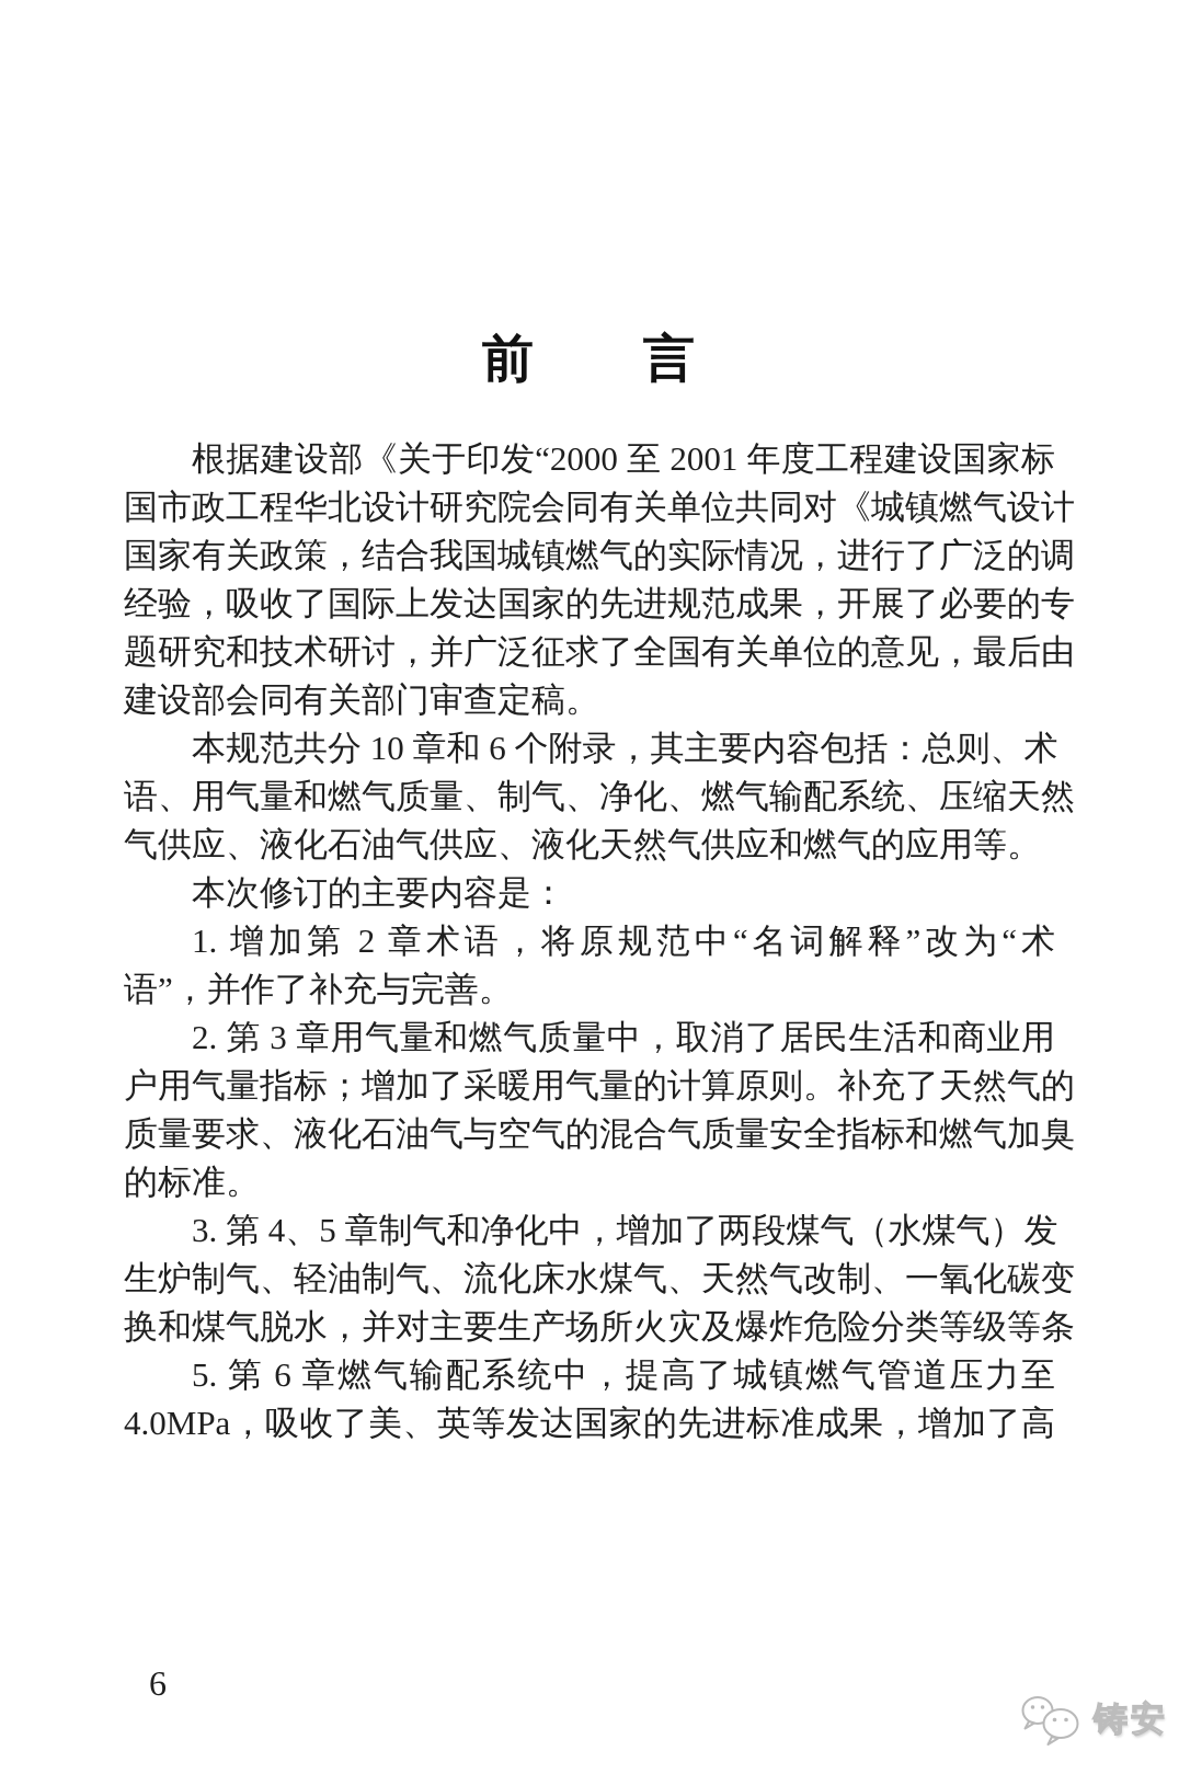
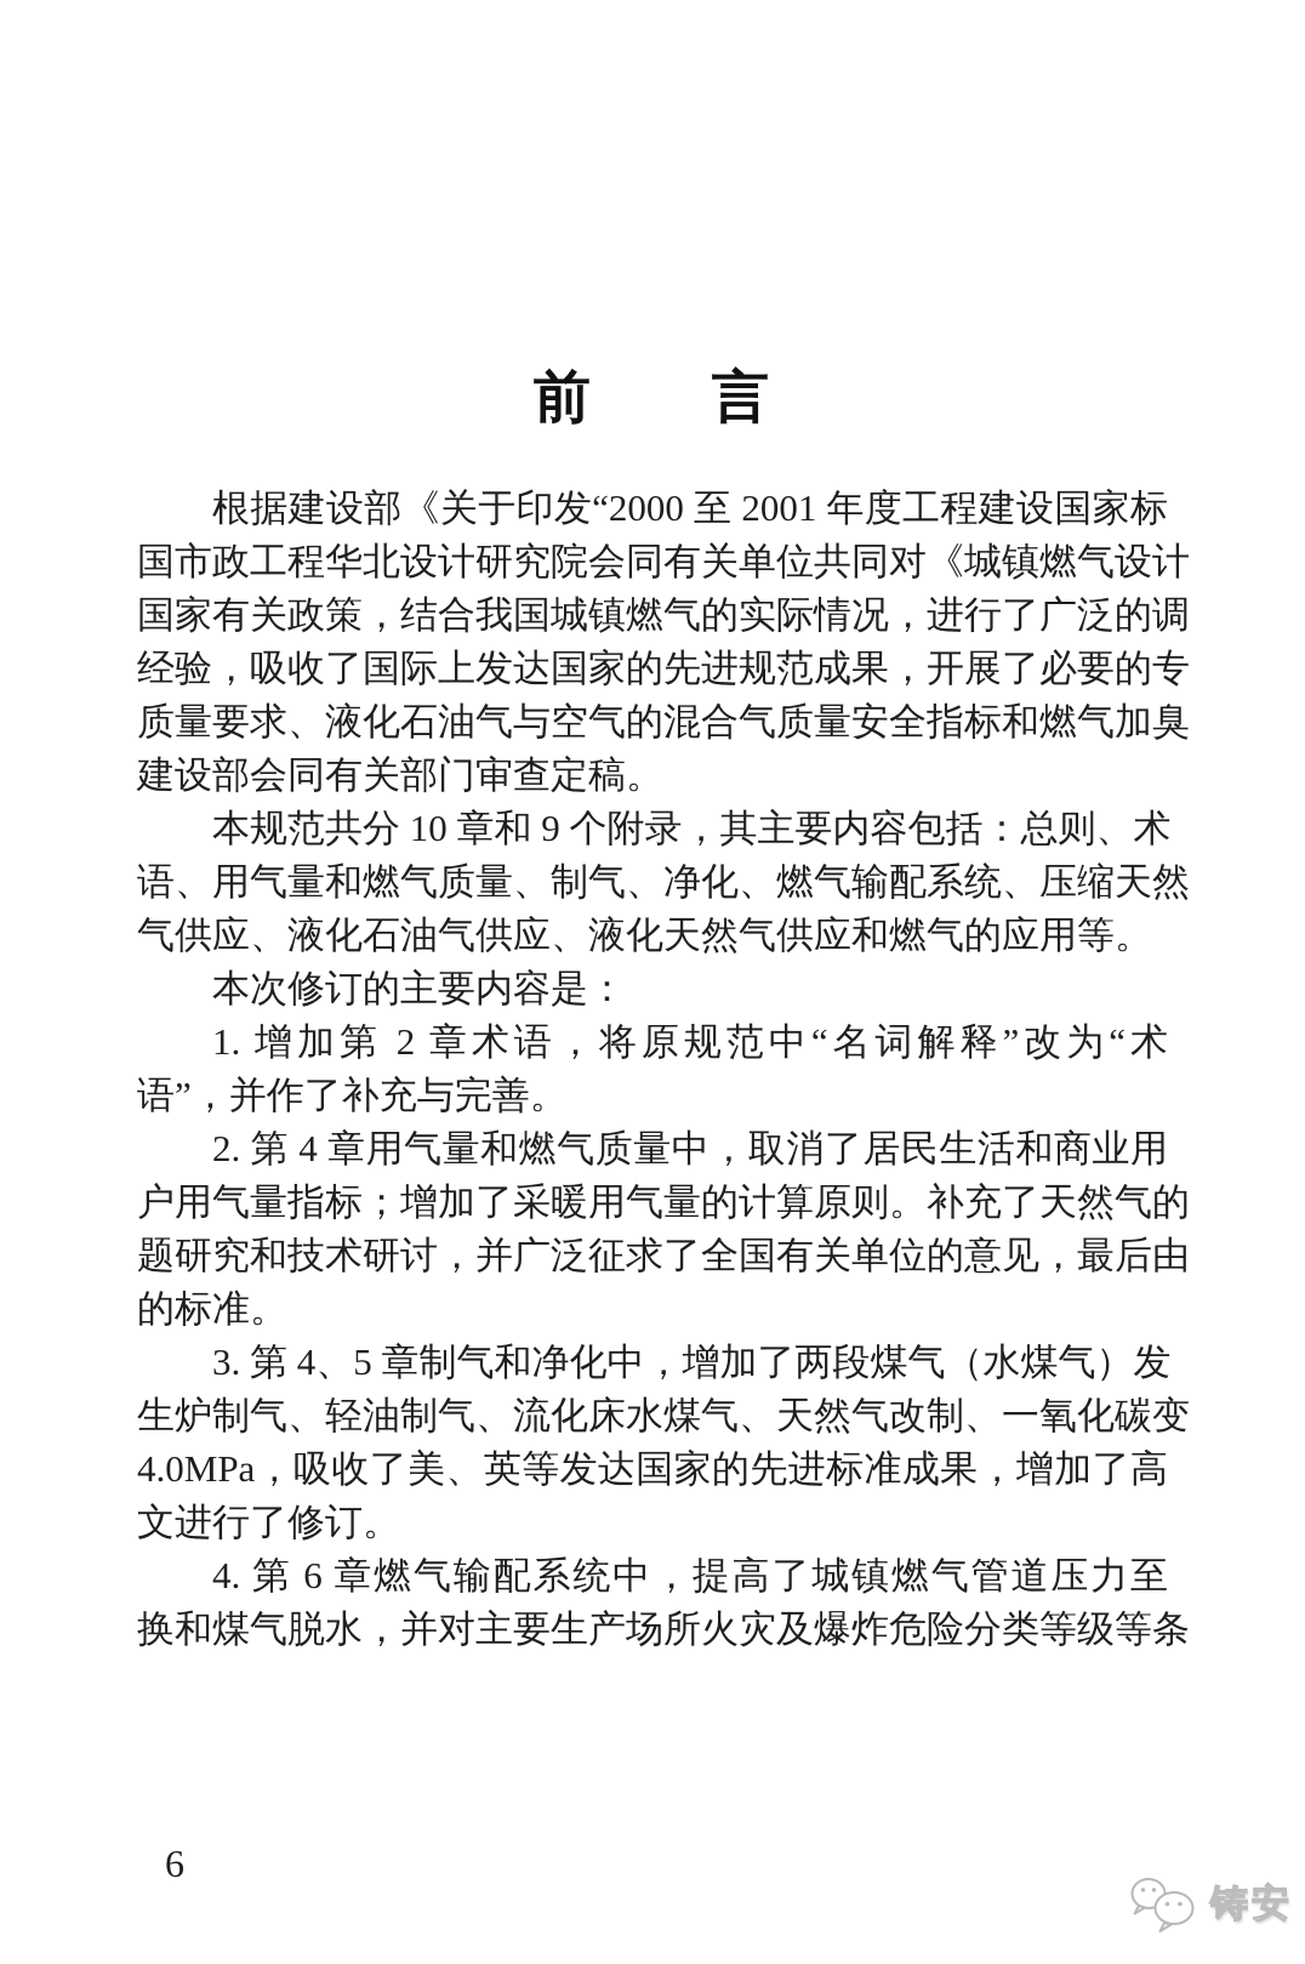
  前 言
  根据建设部《关于印发“2000 至 2001 年度工程建设国家标
  国市政工程华北设计研究院会同有关单位共同对《城镇燃气设计
  国家有关政策，结合我国城镇燃气的实际情况，进行了广泛的调
  经验，吸收了国际上发达国家的先进规范成果，开展了必要的专
- 题研究和技术研讨，并广泛征求了全国有关单位的意见，最后由
+ 质量要求、液化石油气与空气的混合气质量安全指标和燃气加臭
  建设部会同有关部门审查定稿。
- 本规范共分 10 章和 6 个附录，其主要内容包括：总则、术
+ 本规范共分 10 章和 9 个附录，其主要内容包括：总则、术
  语、用气量和燃气质量、制气、净化、燃气输配系统、压缩天然
  气供应、液化石油气供应、液化天然气供应和燃气的应用等。
  本次修订的主要内容是：
  1. 增加第 2 章术语，将原规范中“名词解释”改为“术
  语”，并作了补充与完善。
- 2. 第 3 章用气量和燃气质量中，取消了居民生活和商业用
+ 2. 第 4 章用气量和燃气质量中，取消了居民生活和商业用
  户用气量指标；增加了采暖用气量的计算原则。补充了天然气的
- 质量要求、液化石油气与空气的混合气质量安全指标和燃气加臭
+ 题研究和技术研讨，并广泛征求了全国有关单位的意见，最后由
  的标准。
  3. 第 4、5 章制气和净化中，增加了两段煤气（水煤气）发
  生炉制气、轻油制气、流化床水煤气、天然气改制、一氧化碳变
- 换和煤气脱水，并对主要生产场所火灾及爆炸危险分类等级等条
+ 4.0MPa，吸收了美、英等发达国家的先进标准成果，增加了高
+ 文进行了修订。
- 5. 第 6 章燃气输配系统中，提高了城镇燃气管道压力至
+ 4. 第 6 章燃气输配系统中，提高了城镇燃气管道压力至
- 4.0MPa，吸收了美、英等发达国家的先进标准成果，增加了高
+ 换和煤气脱水，并对主要生产场所火灾及爆炸危险分类等级等条
  6
  铸安
